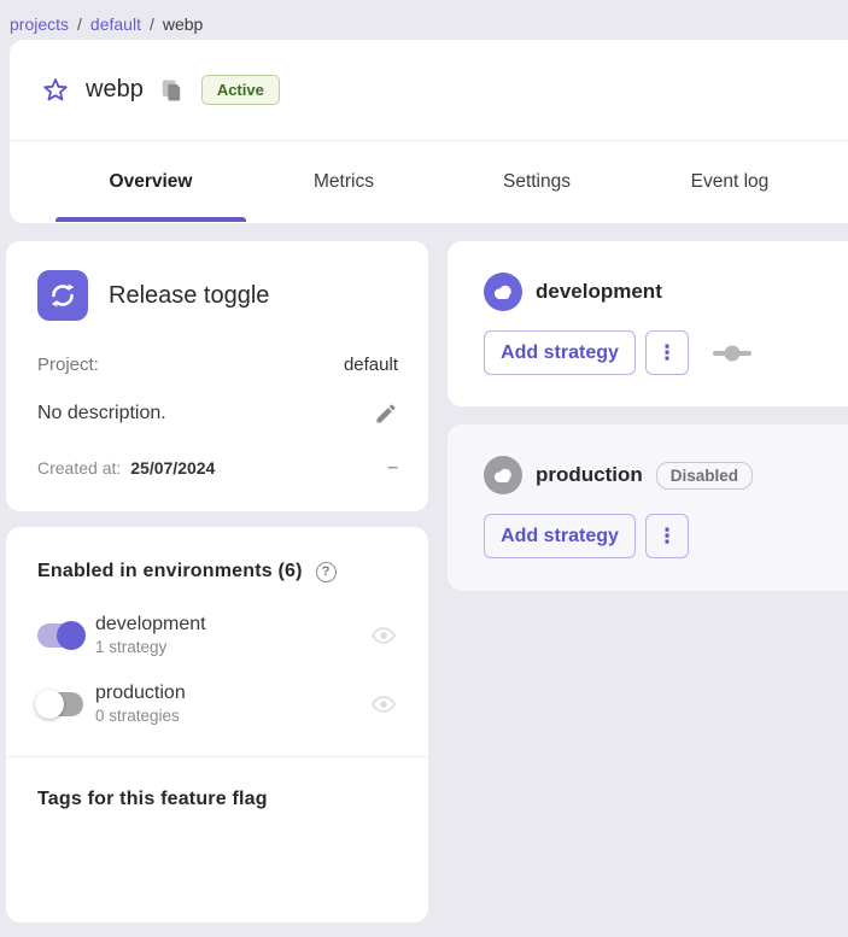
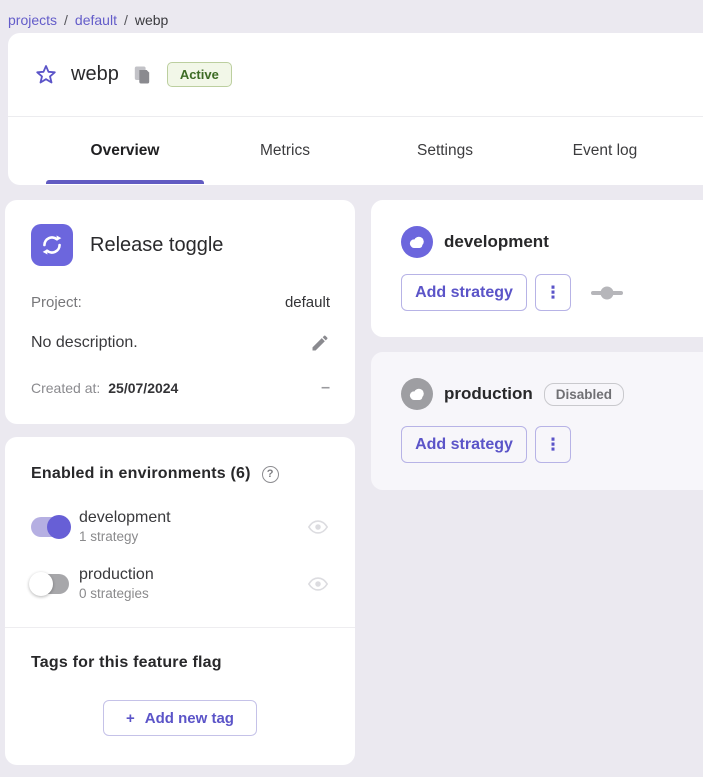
  projects
  /
  default
  /
  webp
  webp
  Active
  Overview
  Metrics
  Settings
  Event log
  Release toggle
  Project:
  default
  No description.
  Created at:
  25/07/2024
  –
  Enabled in environments (6)
  ?
  development
  1 strategy
  production
  0 strategies
  Tags for this feature flag
+ +
+ Add new tag
  development
  Add strategy
  ⋮
  production
  Disabled
  Add strategy
  ⋮
